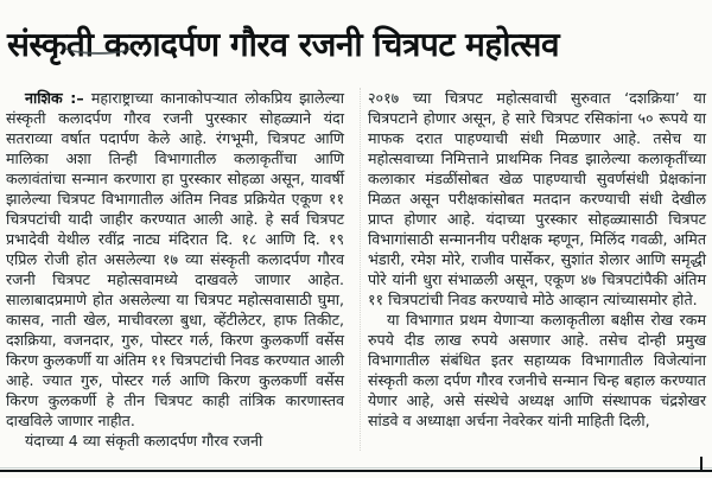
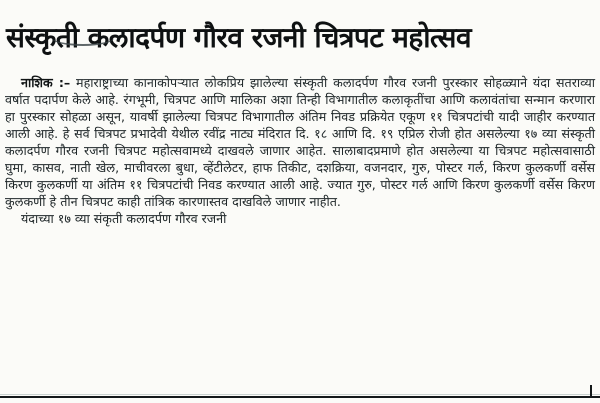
  संस्कृती कलादर्पण गौरव रजनी चित्रपट महोत्सव
  नाशिक :– महाराष्ट्राच्या कानाकोपऱ्यात लोकप्रिय झालेल्या संस्कृती कलादर्पण गौरव रजनी पुरस्कार सोहळ्याने यंदा सतराव्या वर्षात पदार्पण केले आहे. रंगभूमी, चित्रपट आणि मालिका अशा तिन्ही विभागातील कलाकृतींचा आणि कलावंतांचा सन्मान करणारा हा पुरस्कार सोहळा असून, यावर्षी झालेल्या चित्रपट विभागातील अंतिम निवड प्रक्रियेत एकूण ११ चित्रपटांची यादी जाहीर करण्यात आली आहे. हे सर्व चित्रपट प्रभादेवी येथील रवींद्र नाट्य मंदिरात दि. १८ आणि दि. १९ एप्रिल रोजी होत असलेल्या १७ व्या संस्कृती कलादर्पण गौरव रजनी चित्रपट महोत्सवामध्ये दाखवले जाणार आहेत. सालाबादप्रमाणे होत असलेल्या या चित्रपट महोत्सवासाठी घुमा, कासव, नाती खेल, माचीवरला बुधा, व्हेंटीलेटर, हाफ तिकीट, दशक्रिया, वजनदार, गुरु, पोस्टर गर्ल, किरण कुलकर्णी वर्सेस किरण कुलकर्णी या अंतिम ११ चित्रपटांची निवड करण्यात आली आहे. ज्यात गुरु, पोस्टर गर्ल आणि किरण कुलकर्णी वर्सेस किरण कुलकर्णी हे तीन चित्रपट काही तांत्रिक कारणास्तव दाखविले जाणार नाहीत.
- यंदाच्या 4 व्या संकृती कलादर्पण गौरव रजनी
+ यंदाच्या १७ व्या संकृती कलादर्पण गौरव रजनी
- २०१७ च्या चित्रपट महोत्सवाची सुरुवात ‘दशक्रिया’ या चित्रपटाने होणार असून, हे सारे चित्रपट रसिकांना ५० रूपये या माफक दरात पाहण्याची संधी मिळणार आहे. तसेच या महोत्सवाच्या निमित्ताने प्राथमिक निवड झालेल्या कलाकृतींच्या कलाकार मंडळींसोबत खेळ पाहण्याची सुवर्णसंधी प्रेक्षकांना मिळत असून परीक्षकांसोबत मतदान करण्याची संधी देखील प्राप्त होणार आहे. यंदाच्या पुरस्कार सोहळ्यासाठी चित्रपट विभागांसाठी सन्माननीय परीक्षक म्हणून, मिलिंद गवळी, अमित भंडारी, रमेश मोरे, राजीव पार्सेकर, सुशांत शेलार आणि समृद्धी पोरे यांनी धुरा संभाळली असून, एकूण ४७ चित्रपटांपैकी अंतिम ११ चित्रपटांची निवड करण्याचे मोठे आव्हान त्यांच्यासमोर होते.
- या विभागात प्रथम येणाऱ्या कलाकृतीला बक्षीस रोख रकम रुपये दीड लाख रुपये असणार आहे. तसेच दोन्ही प्रमुख विभागातील संबंधित इतर सहाय्यक विभागातील विजेत्यांना संस्कृती कला दर्पण गौरव रजनीचे सन्मान चिन्ह बहाल करण्यात येणार आहे, असे संस्थेचे अध्यक्ष आणि संस्थापक चंद्रशेखर सांडवे व अध्याक्षा अर्चना नेवरेकर यांनी माहिती दिली,
